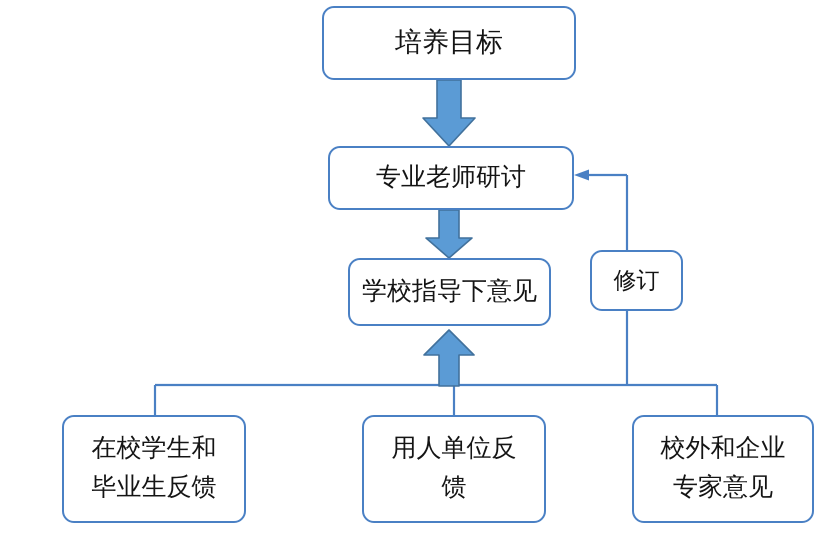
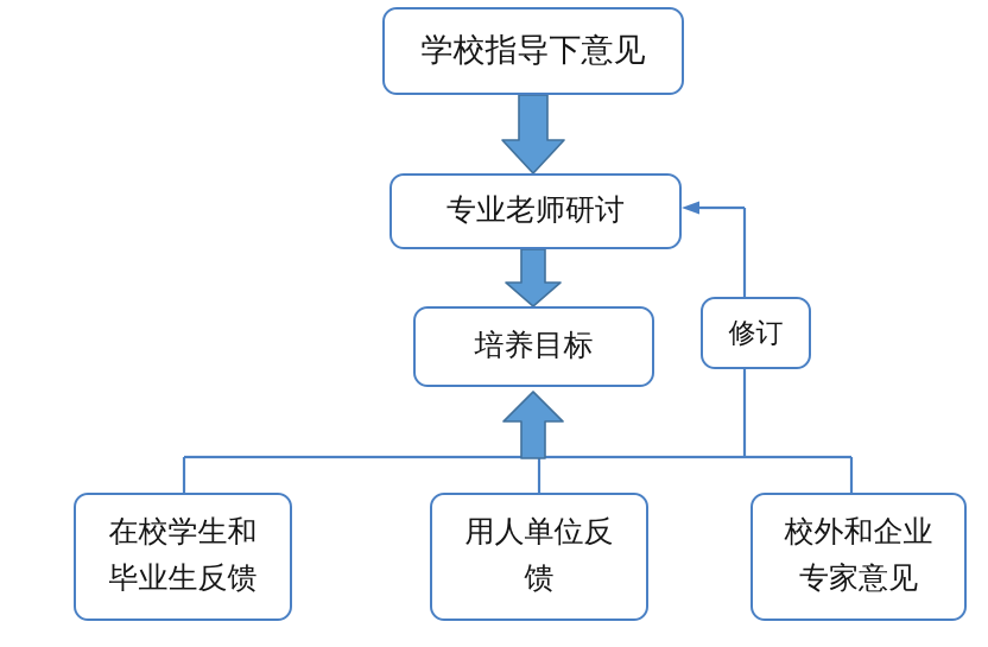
- 培养目标
+ 学校指导下意见
  专业老师研讨
- 学校指导下意见
+ 培养目标
  修订
  在校学生和
  毕业生反馈
  用人单位反
  馈
  校外和企业
  专家意见
